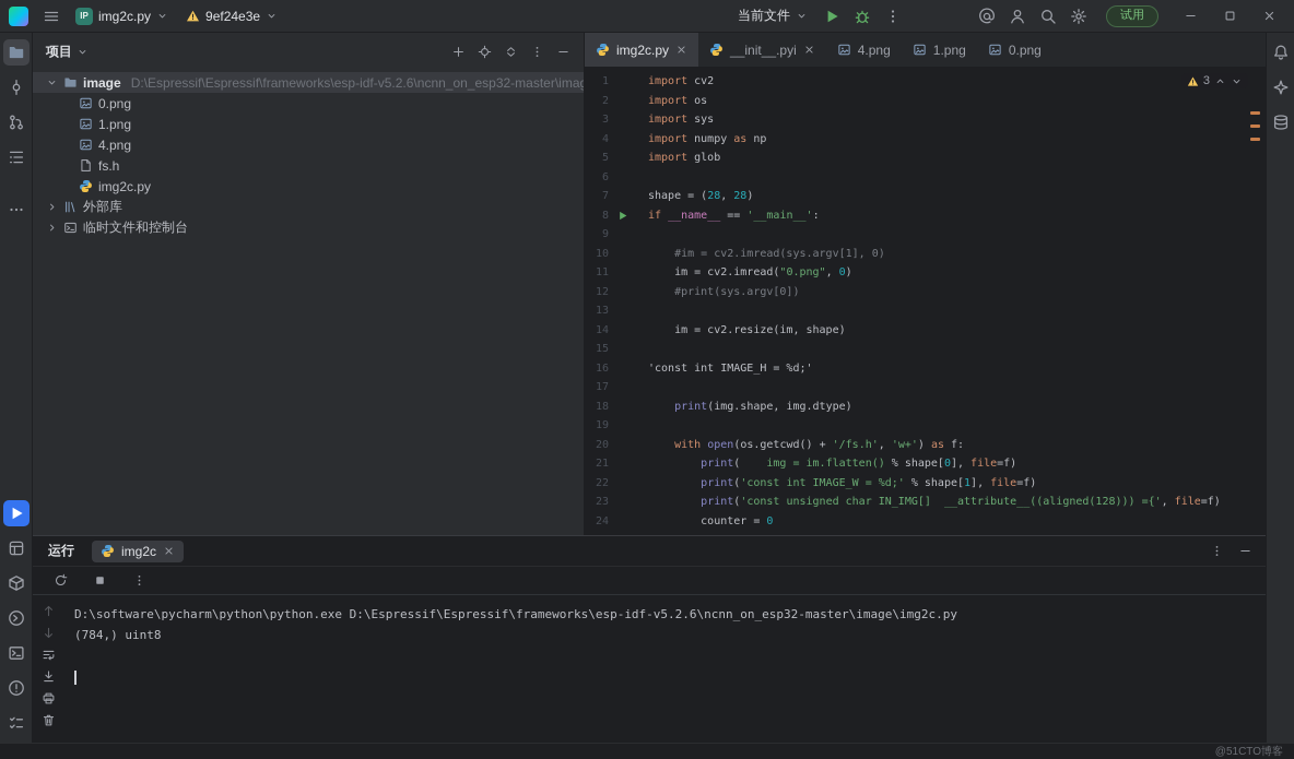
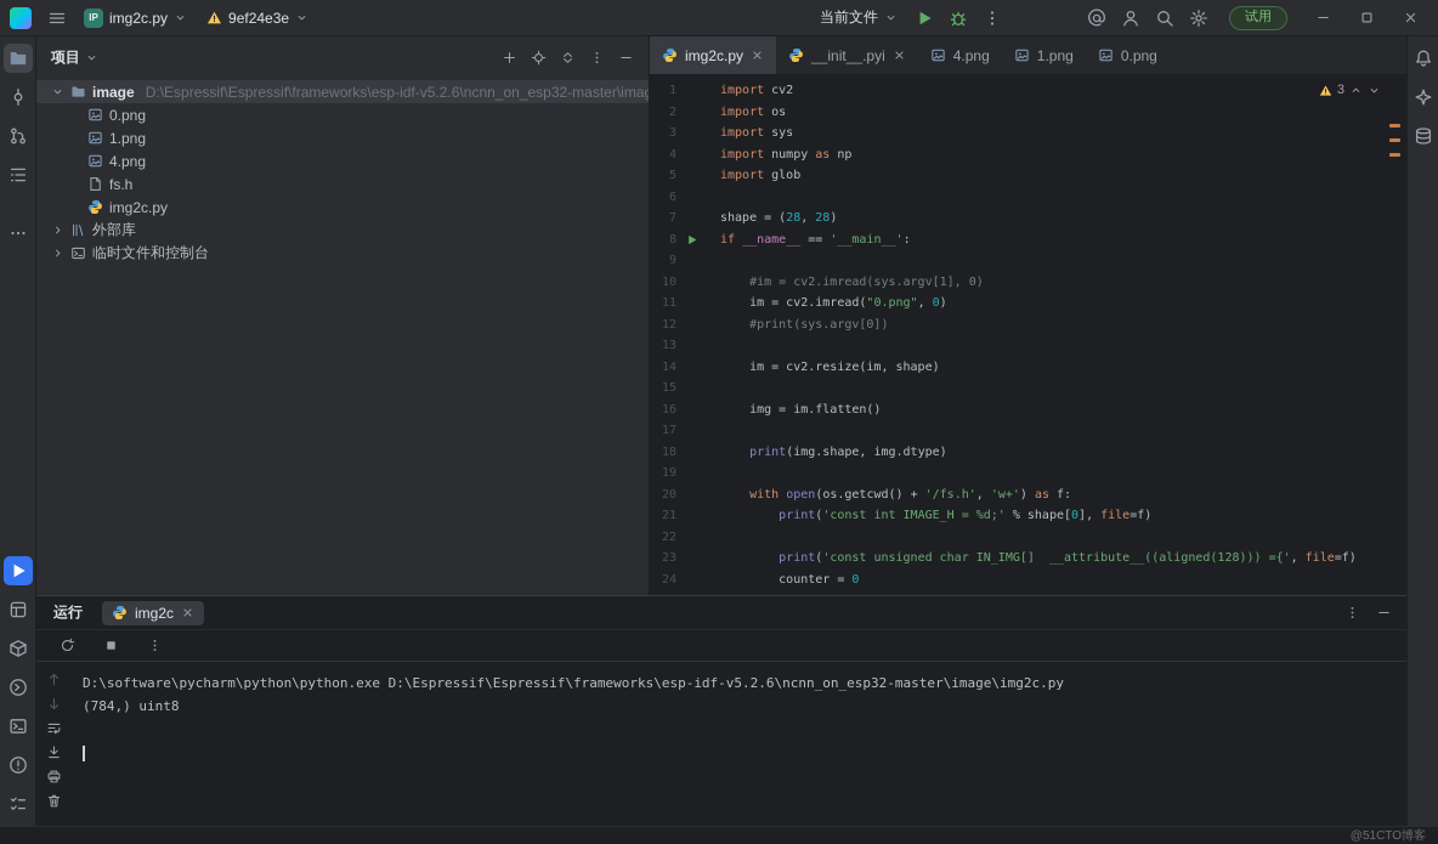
  IP
  img2c.py
  9ef24e3e
  当前文件
  试用
  项目
  image
  D:\Espressif\Espressif\frameworks\esp-idf-v5.2.6\ncnn_on_esp32-master\imag
  0.png
  1.png
  4.png
  fs.h
  img2c.py
  外部库
  临时文件和控制台
  img2c.py
  __init__.pyi
  4.png
  1.png
  0.png
  1
  import cv2
  2
  import os
  3
  import sys
  4
  import numpy as np
  5
  import glob
  6
  7
  shape = (28, 28)
  8
  if __name__ == '__main__':
  9
  10
  #im = cv2.imread(sys.argv[1], 0)
  11
  im = cv2.imread("0.png", 0)
  12
  #print(sys.argv[0])
  13
  14
  im = cv2.resize(im, shape)
  15
  16
- 'const int IMAGE_H = %d;'
+ img = im.flatten()
  17
  18
  print(img.shape, img.dtype)
  19
  20
  with open(os.getcwd() + '/fs.h', 'w+') as f:
  21
- print( img = im.flatten() % shape[0], file=f)
+ print('const int IMAGE_H = %d;' % shape[0], file=f)
  22
- print('const int IMAGE_W = %d;' % shape[1], file=f)
  23
  print('const unsigned char IN_IMG[] __attribute__((aligned(128))) ={', file=f)
  24
  counter = 0
  3
  运行
  img2c
  D:\software\pycharm\python\python.exe D:\Espressif\Espressif\frameworks\esp-idf-v5.2.6\ncnn_on_esp32-master\image\img2c.py
  (784,) uint8
  @51CTO博客
